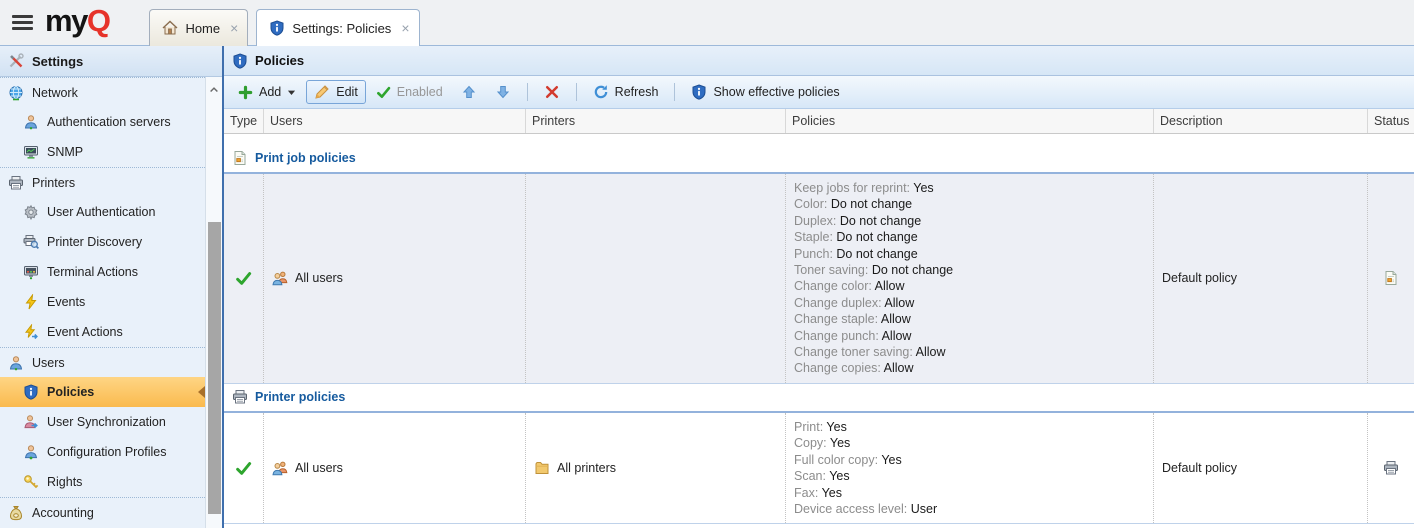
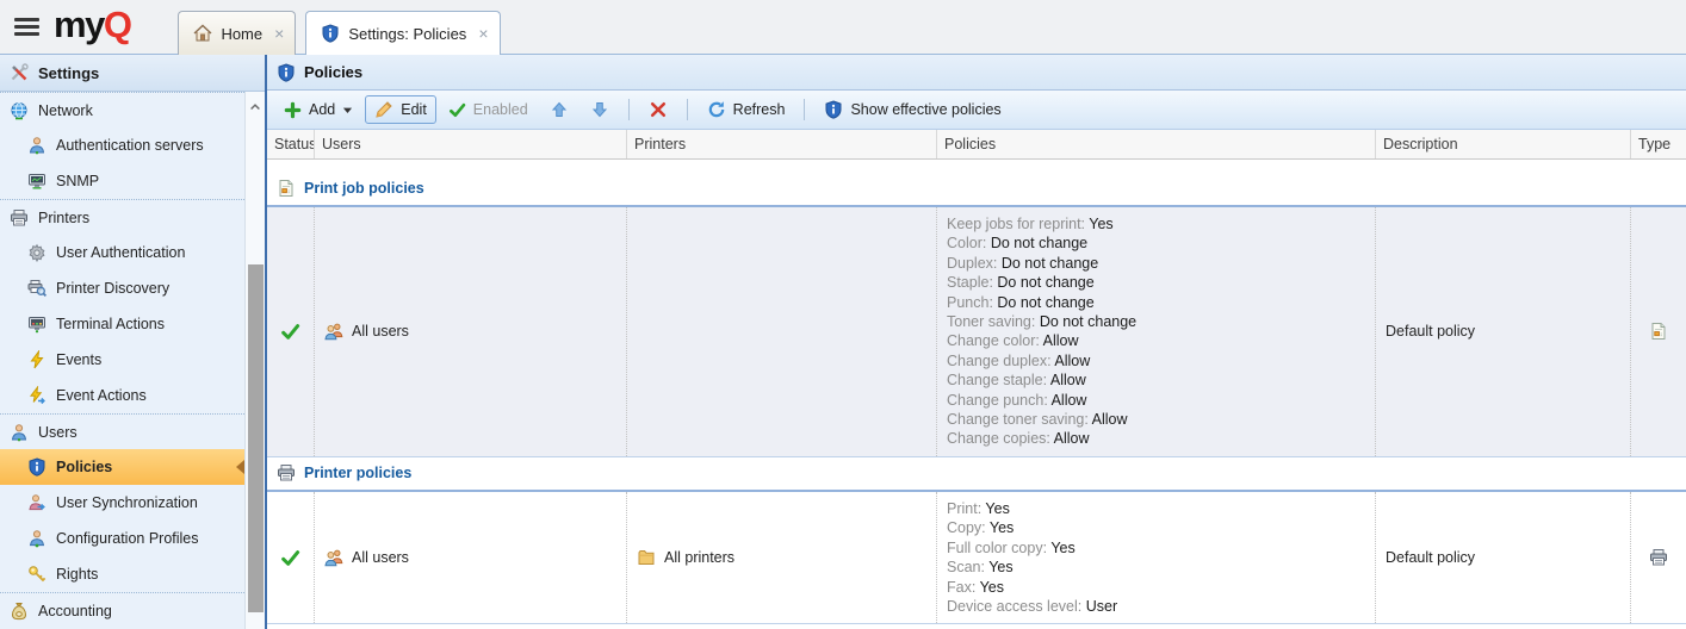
  myQ
  Home
  ×
  Settings: Policies
  ×
  Settings
  Network
  Authentication servers
  SNMP
  Printers
  User Authentication
  Printer Discovery
  Terminal Actions
  Events
  Event Actions
  Users
  Policies
  User Synchronization
  Configuration Profiles
  Rights
  Accounting
  Policies
  Add
  Edit
  Enabled
  Refresh
  Show effective policies
- Type
+ Status
  Users
  Printers
  Policies
  Description
- Status
+ Type
  Print job policies
  All users
  Keep jobs for reprint: Yes
  Color: Do not change
  Duplex: Do not change
  Staple: Do not change
  Punch: Do not change
  Toner saving: Do not change
  Change color: Allow
  Change duplex: Allow
  Change staple: Allow
  Change punch: Allow
  Change toner saving: Allow
  Change copies: Allow
  Default policy
  Printer policies
  All users
  All printers
  Print: Yes
  Copy: Yes
  Full color copy: Yes
  Scan: Yes
  Fax: Yes
  Device access level: User
  Default policy
